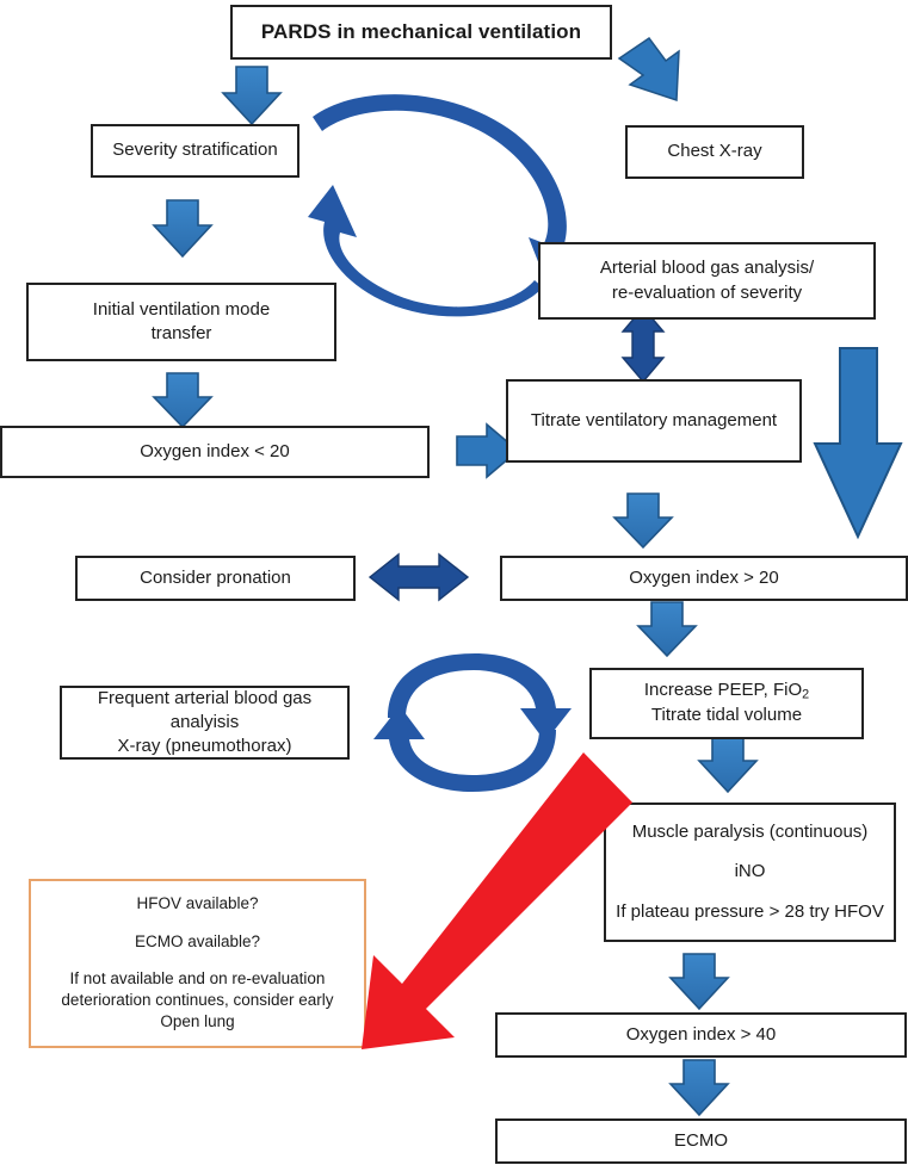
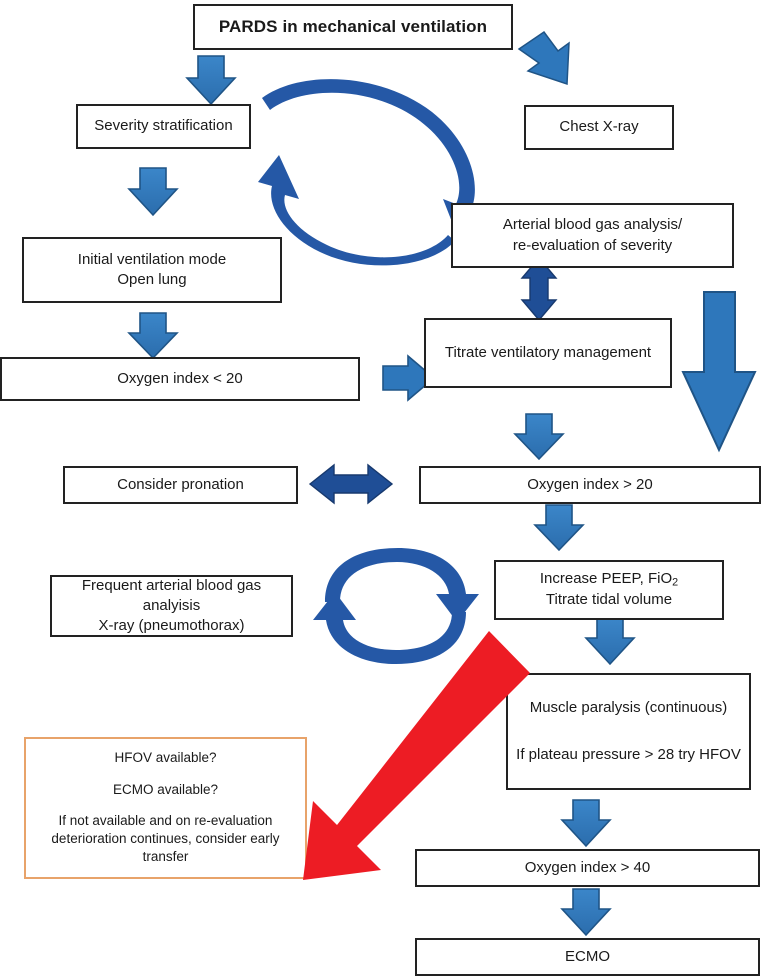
  PARDS in mechanical ventilation
  Severity stratification
  Chest X-ray
  Arterial blood gas analysis/
  re-evaluation of severity
  Initial ventilation mode
- transfer
+ Open lung
  Oxygen index < 20
  Titrate ventilatory management
  Consider pronation
  Oxygen index > 20
  Frequent arterial blood gas analyisis
  X-ray (pneumothorax)
  Increase PEEP, FiO2
  Titrate tidal volume
  Muscle paralysis (continuous)
- iNO
  If plateau pressure > 28 try HFOV
  HFOV available?
  ECMO available?
  If not available and on re-evaluation
  deterioration continues, consider early
- Open lung
+ transfer
  Oxygen index > 40
  ECMO
